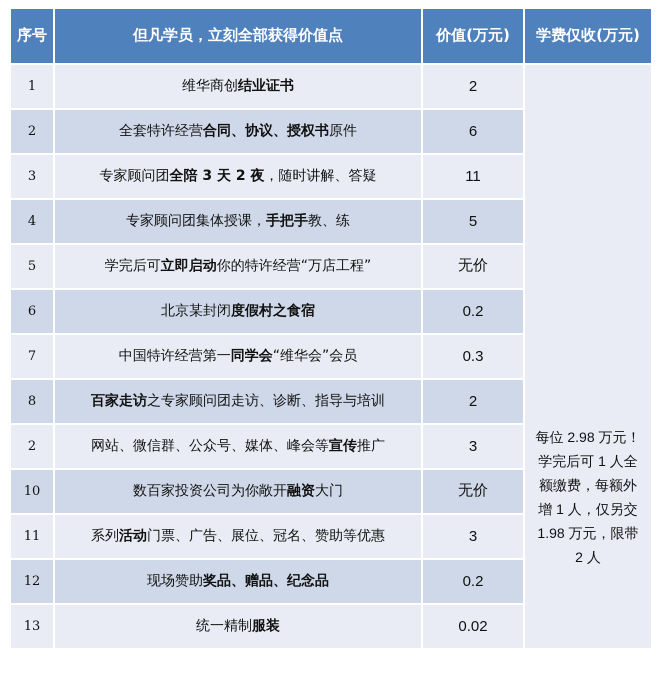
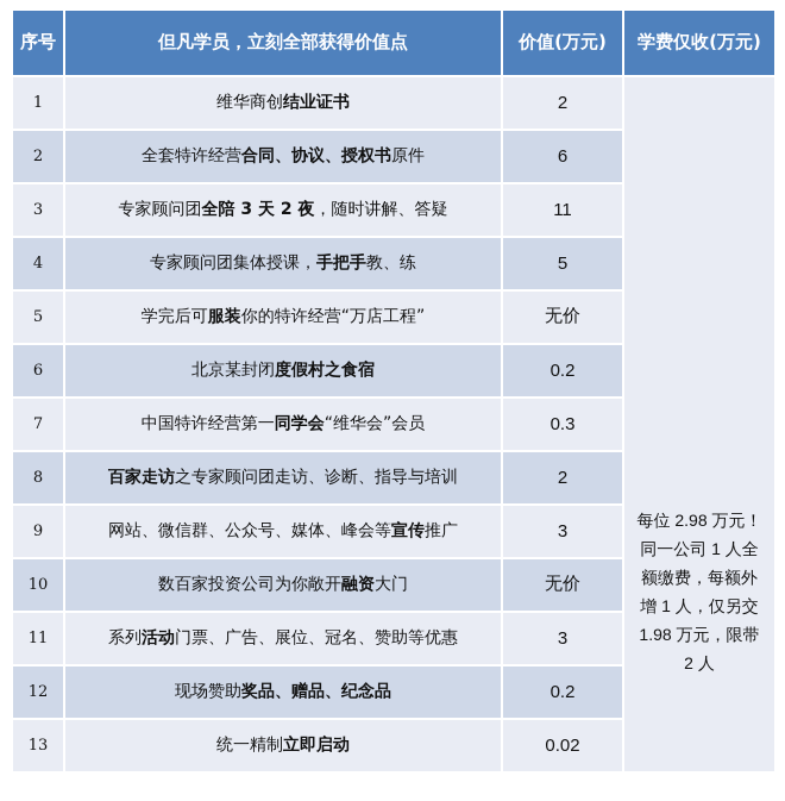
  序号	但凡学员，立刻全部获得价值点	价值(万元)	学费仅收(万元)
- 1	维华商创结业证书	2	每位 2.98 万元！学完后可 1 人全额缴费，每额外增 1 人，仅另交 1.98 万元，限带 2 人
+ 1	维华商创结业证书	2	每位 2.98 万元！同一公司 1 人全额缴费，每额外增 1 人，仅另交 1.98 万元，限带 2 人
  2	全套特许经营合同、协议、授权书原件	6
  3	专家顾问团全陪 3 天 2 夜，随时讲解、答疑	11
  4	专家顾问团集体授课，手把手教、练	5
- 5	学完后可立即启动你的特许经营“万店工程”	无价
+ 5	学完后可服装你的特许经营“万店工程”	无价
  6	北京某封闭度假村之食宿	0.2
  7	中国特许经营第一同学会“维华会”会员	0.3
  8	百家走访之专家顾问团走访、诊断、指导与培训	2
- 2	网站、微信群、公众号、媒体、峰会等宣传推广	3
+ 9	网站、微信群、公众号、媒体、峰会等宣传推广	3
  10	数百家投资公司为你敞开融资大门	无价
  11	系列活动门票、广告、展位、冠名、赞助等优惠	3
  12	现场赞助奖品、赠品、纪念品	0.2
- 13	统一精制服装	0.02
+ 13	统一精制立即启动	0.02
